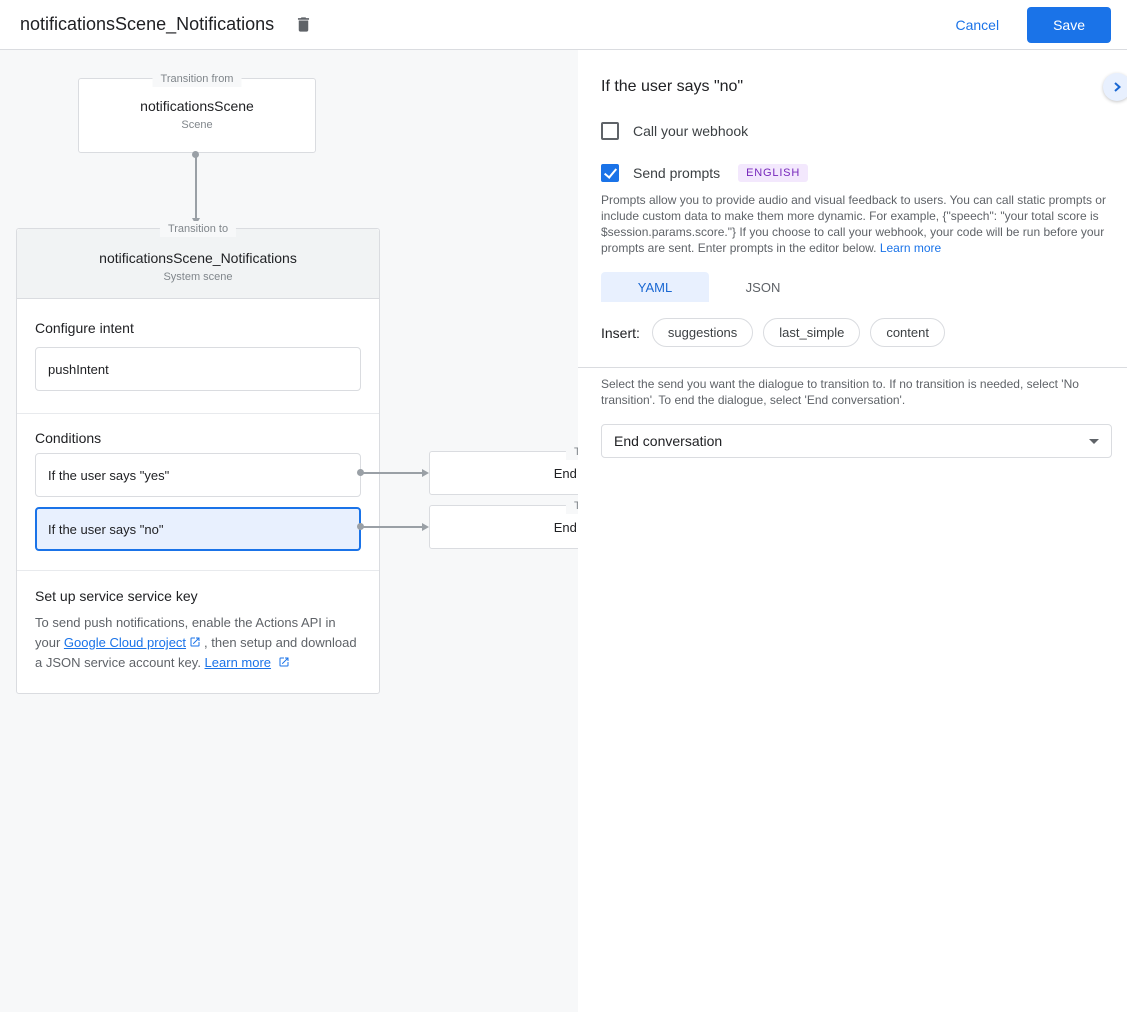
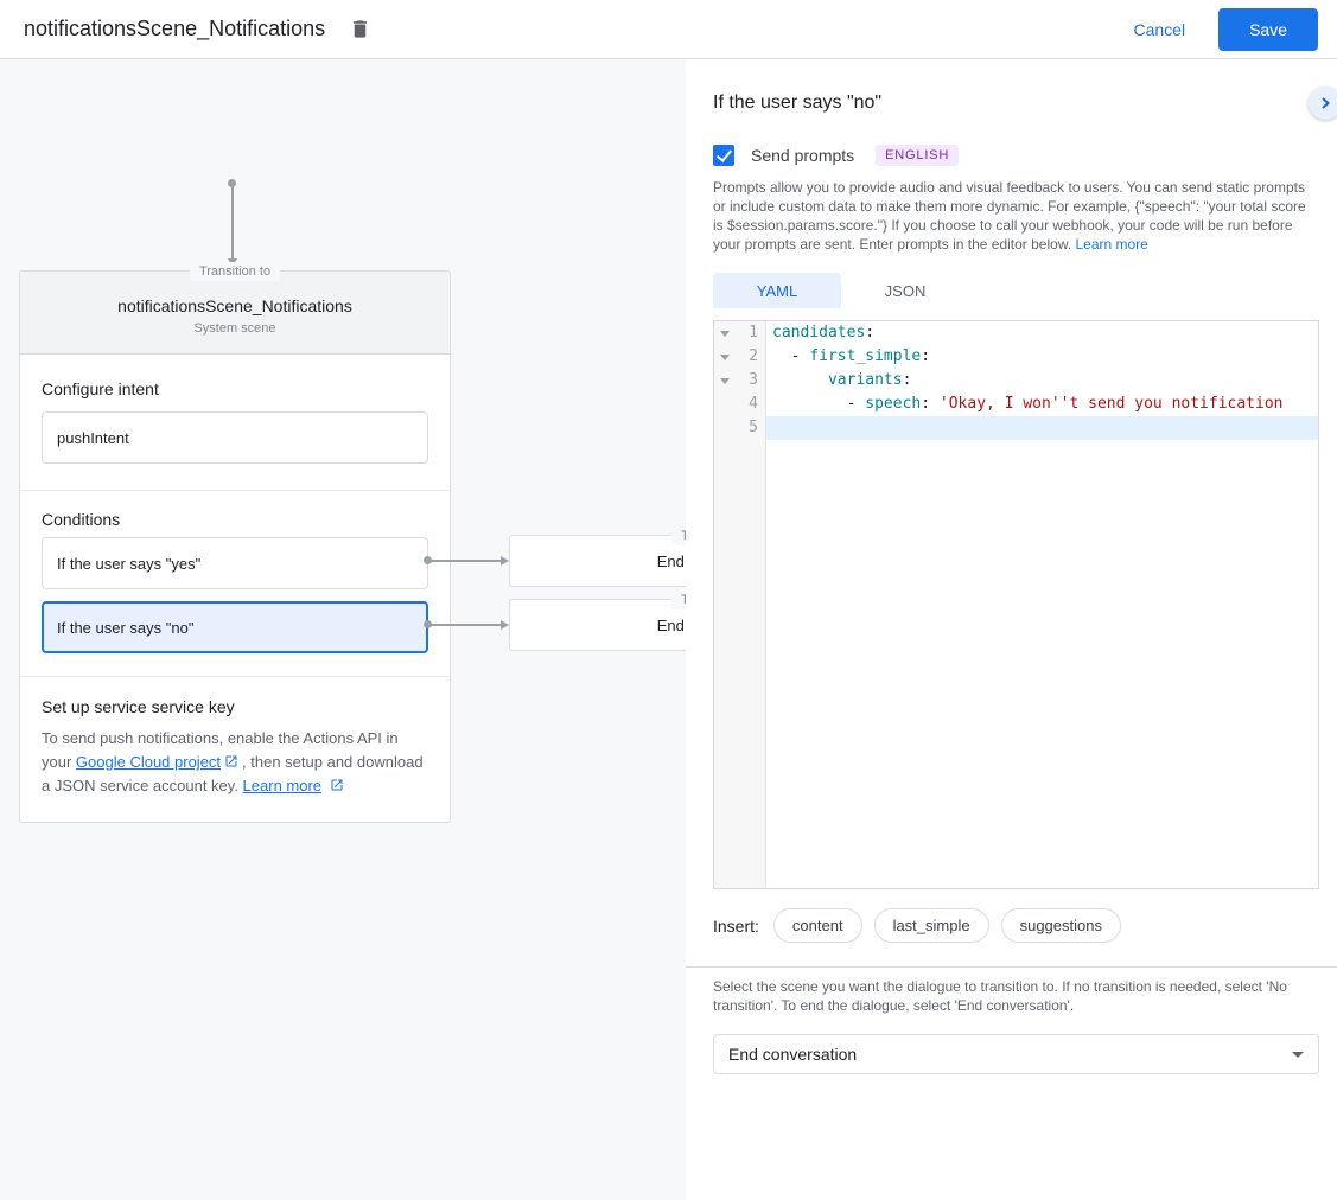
  notificationsScene_Notifications
  Cancel
  Save
- Transition from
- notificationsScene
- Scene
  Transition to
  notificationsScene_Notifications
  System scene
  Configure intent
  pushIntent
  Conditions
  If the user says "yes"
  If the user says "no"
  Set up service service key
  To send push notifications, enable the Actions API in your Google Cloud project , then setup and download a JSON service account key. Learn more
  If the user says "no"
- Call your webhook
  Send prompts
  ENGLISH
- Prompts allow you to provide audio and visual feedback to users. You can call static prompts or include custom data to make them more dynamic. For example, {"speech": "your total score is $session.params.score."} If you choose to call your webhook, your code will be run before your prompts are sent. Enter prompts in the editor below. Learn more
+ Prompts allow you to provide audio and visual feedback to users. You can send static prompts or include custom data to make them more dynamic. For example, {"speech": "your total score is $session.params.score."} If you choose to call your webhook, your code will be run before your prompts are sent. Enter prompts in the editor below. Learn more
  YAML
  JSON
+ 1
+ candidates:
+ 2
+ - first_simple:
+ 3
+ variants:
+ 4
+ - speech: 'Okay, I won''t send you notification
+ 5
  Insert:
- suggestions
+ content
  last_simple
- content
+ suggestions
- Select the send you want the dialogue to transition to. If no transition is needed, select 'No transition'. To end the dialogue, select 'End conversation'.
+ Select the scene you want the dialogue to transition to. If no transition is needed, select 'No transition'. To end the dialogue, select 'End conversation'.
  End conversation
